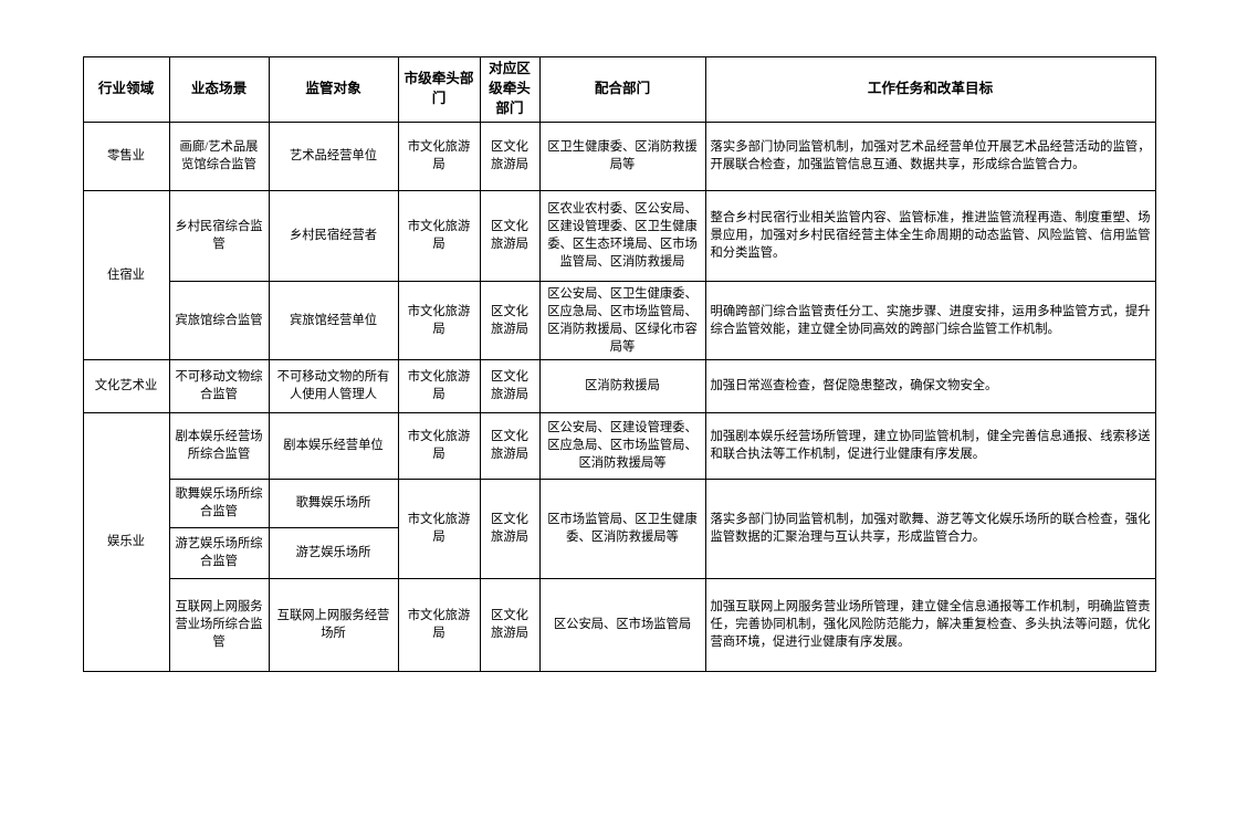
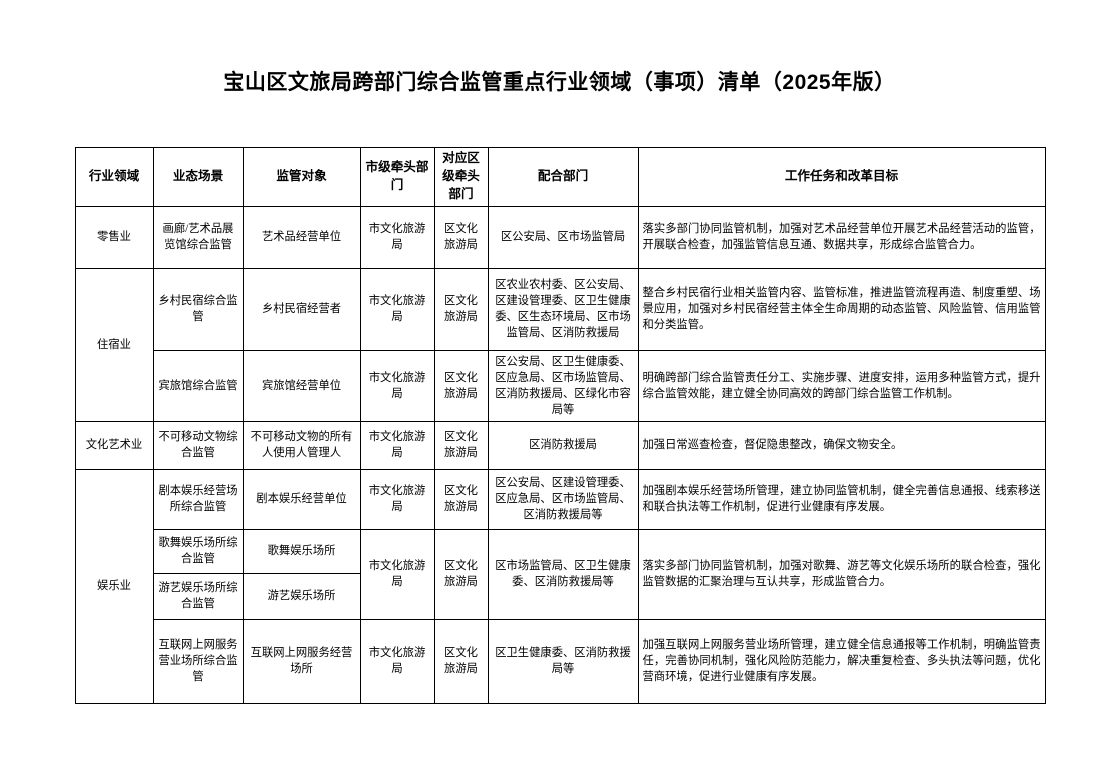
+ 宝山区文旅局跨部门综合监管重点行业领域（事项）清单（2025年版）
  行业领域	业态场景	监管对象	市级牵头部门	对应区级牵头部门	配合部门	工作任务和改革目标
- 零售业	画廊/艺术品展览馆综合监管	艺术品经营单位	市文化旅游局	区文化旅游局	区卫生健康委、区消防救援局等	落实多部门协同监管机制，加强对艺术品经营单位开展艺术品经营活动的监管，开展联合检查，加强监管信息互通、数据共享，形成综合监管合力。
+ 零售业	画廊/艺术品展览馆综合监管	艺术品经营单位	市文化旅游局	区文化旅游局	区公安局、区市场监管局	落实多部门协同监管机制，加强对艺术品经营单位开展艺术品经营活动的监管，开展联合检查，加强监管信息互通、数据共享，形成综合监管合力。
  住宿业	乡村民宿综合监管	乡村民宿经营者	市文化旅游局	区文化旅游局	区农业农村委、区公安局、区建设管理委、区卫生健康委、区生态环境局、区市场监管局、区消防救援局	整合乡村民宿行业相关监管内容、监管标准，推进监管流程再造、制度重塑、场景应用，加强对乡村民宿经营主体全生命周期的动态监管、风险监管、信用监管和分类监管。
  宾旅馆综合监管	宾旅馆经营单位	市文化旅游局	区文化旅游局	区公安局、区卫生健康委、区应急局、区市场监管局、区消防救援局、区绿化市容局等	明确跨部门综合监管责任分工、实施步骤、进度安排，运用多种监管方式，提升综合监管效能，建立健全协同高效的跨部门综合监管工作机制。
  文化艺术业	不可移动文物综合监管	不可移动文物的所有人使用人管理人	市文化旅游局	区文化旅游局	区消防救援局	加强日常巡查检查，督促隐患整改，确保文物安全。
  娱乐业	剧本娱乐经营场所综合监管	剧本娱乐经营单位	市文化旅游局	区文化旅游局	区公安局、区建设管理委、区应急局、区市场监管局、区消防救援局等	加强剧本娱乐经营场所管理，建立协同监管机制，健全完善信息通报、线索移送和联合执法等工作机制，促进行业健康有序发展。
  歌舞娱乐场所综合监管	歌舞娱乐场所	市文化旅游局	区文化旅游局	区市场监管局、区卫生健康委、区消防救援局等	落实多部门协同监管机制，加强对歌舞、游艺等文化娱乐场所的联合检查，强化监管数据的汇聚治理与互认共享，形成监管合力。
  游艺娱乐场所综合监管	游艺娱乐场所
- 互联网上网服务营业场所综合监管	互联网上网服务经营场所	市文化旅游局	区文化旅游局	区公安局、区市场监管局	加强互联网上网服务营业场所管理，建立健全信息通报等工作机制，明确监管责任，完善协同机制，强化风险防范能力，解决重复检查、多头执法等问题，优化营商环境，促进行业健康有序发展。
+ 互联网上网服务营业场所综合监管	互联网上网服务经营场所	市文化旅游局	区文化旅游局	区卫生健康委、区消防救援局等	加强互联网上网服务营业场所管理，建立健全信息通报等工作机制，明确监管责任，完善协同机制，强化风险防范能力，解决重复检查、多头执法等问题，优化营商环境，促进行业健康有序发展。
